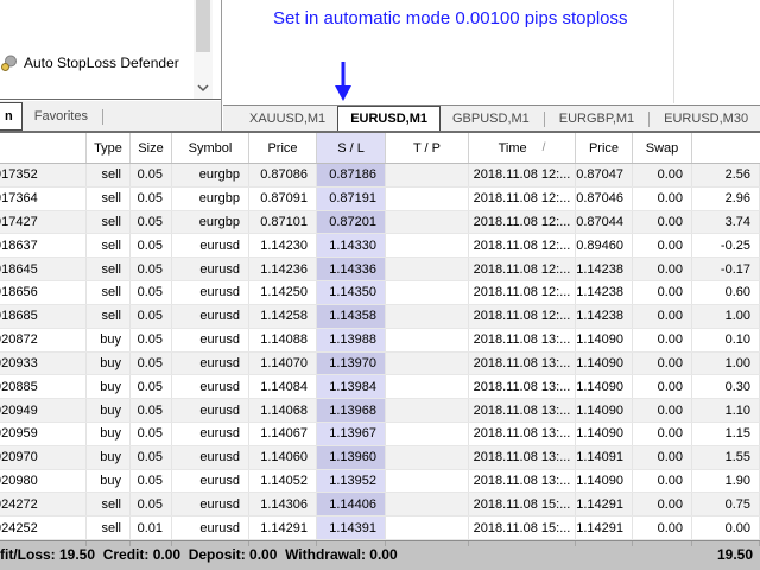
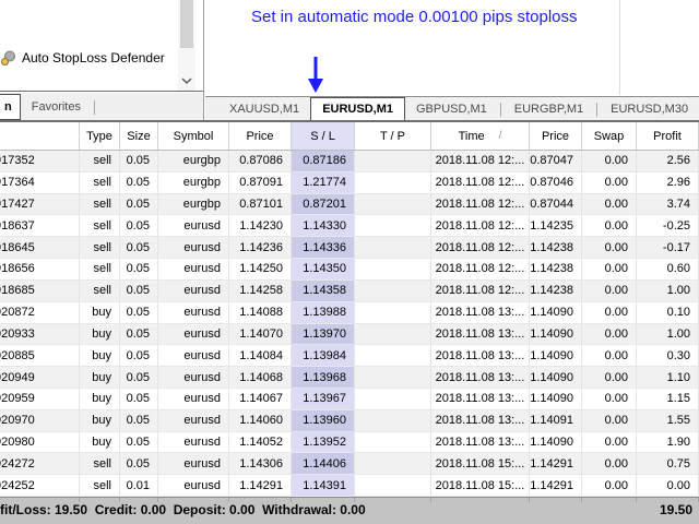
  Auto StopLoss Defender
  n
  Favorites
  Set in automatic mode 0.00100 pips stoploss
  XAUUSD,M1
  EURUSD,M1
  GBPUSD,M1
  EURGBP,M1
  EURUSD,M30
  Type
  Size
  Symbol
  Price
  S / L
  T / P
  Time
  /
  Price
  Swap
+ Profit
  17352
  sell
  0.05
  eurgbp
  0.87086
  0.87186
  2018.11.08 12:...
  0.87047
  0.00
  2.56
  17364
  sell
  0.05
  eurgbp
  0.87091
- 0.87191
+ 1.21774
  2018.11.08 12:...
  0.87046
  0.00
  2.96
  17427
  sell
  0.05
  eurgbp
  0.87101
  0.87201
  2018.11.08 12:...
  0.87044
  0.00
  3.74
  18637
  sell
  0.05
  eurusd
  1.14230
  1.14330
  2018.11.08 12:...
- 0.89460
+ 1.14235
  0.00
  -0.25
  18645
  sell
  0.05
  eurusd
  1.14236
  1.14336
  2018.11.08 12:...
  1.14238
  0.00
  -0.17
  18656
  sell
  0.05
  eurusd
  1.14250
  1.14350
  2018.11.08 12:...
  1.14238
  0.00
  0.60
  18685
  sell
  0.05
  eurusd
  1.14258
  1.14358
  2018.11.08 12:...
  1.14238
  0.00
  1.00
  20872
  buy
  0.05
  eurusd
  1.14088
  1.13988
  2018.11.08 13:...
  1.14090
  0.00
  0.10
  20933
  buy
  0.05
  eurusd
  1.14070
  1.13970
  2018.11.08 13:...
  1.14090
  0.00
  1.00
  20885
  buy
  0.05
  eurusd
  1.14084
  1.13984
  2018.11.08 13:...
  1.14090
  0.00
  0.30
  20949
  buy
  0.05
  eurusd
  1.14068
  1.13968
  2018.11.08 13:...
  1.14090
  0.00
  1.10
  20959
  buy
  0.05
  eurusd
  1.14067
  1.13967
  2018.11.08 13:...
  1.14090
  0.00
  1.15
  20970
  buy
  0.05
  eurusd
  1.14060
  1.13960
  2018.11.08 13:...
  1.14091
  0.00
  1.55
  20980
  buy
  0.05
  eurusd
  1.14052
  1.13952
  2018.11.08 13:...
  1.14090
  0.00
  1.90
  24272
  sell
  0.05
  eurusd
  1.14306
  1.14406
  2018.11.08 15:...
  1.14291
  0.00
  0.75
  24252
  sell
  0.01
  eurusd
  1.14291
  1.14391
  2018.11.08 15:...
  1.14291
  0.00
  0.00
  fit/Loss: 19.50 Credit: 0.00 Deposit: 0.00 Withdrawal: 0.00
  19.50
